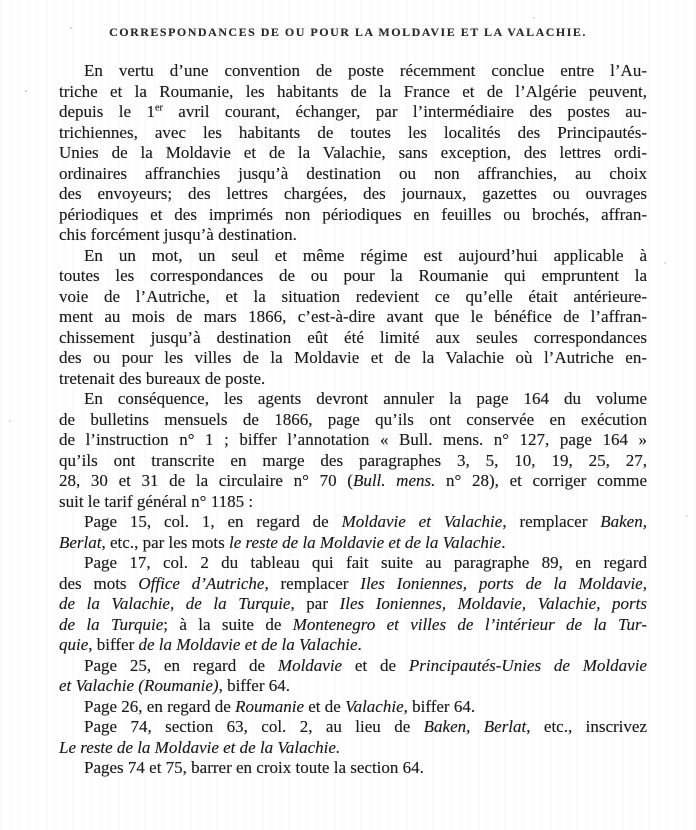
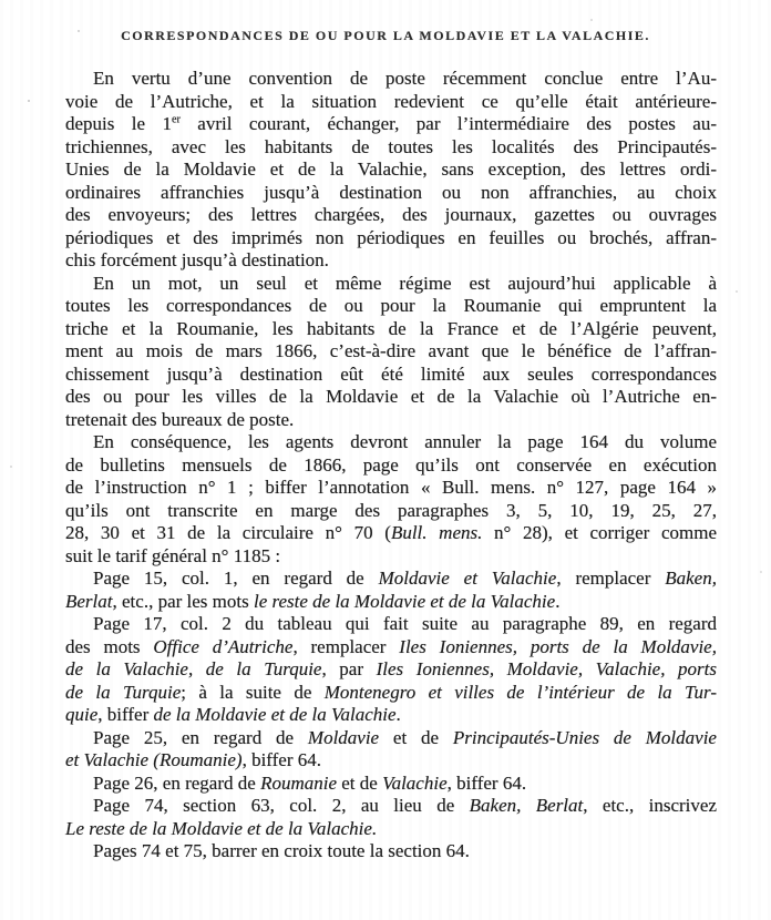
  CORRESPONDANCES DE OU POUR LA MOLDAVIE ET LA VALACHIE.
  En vertu d’une convention de poste récemment conclue entre l’Au-
- triche et la Roumanie, les habitants de la France et de l’Algérie peuvent,
+ voie de l’Autriche, et la situation redevient ce qu’elle était antérieure-
  depuis le 1er avril courant, échanger, par l’intermédiaire des postes au-
  trichiennes, avec les habitants de toutes les localités des Principautés-
  Unies de la Moldavie et de la Valachie, sans exception, des lettres ordi-
  ordinaires affranchies jusqu’à destination ou non affranchies, au choix
  des envoyeurs; des lettres chargées, des journaux, gazettes ou ouvrages
  périodiques et des imprimés non périodiques en feuilles ou brochés, affran-
  chis forcément jusqu’à destination.
  En un mot, un seul et même régime est aujourd’hui applicable à
  toutes les correspondances de ou pour la Roumanie qui empruntent la
- voie de l’Autriche, et la situation redevient ce qu’elle était antérieure-
+ triche et la Roumanie, les habitants de la France et de l’Algérie peuvent,
  ment au mois de mars 1866, c’est-à-dire avant que le bénéfice de l’affran-
  chissement jusqu’à destination eût été limité aux seules correspondances
  des ou pour les villes de la Moldavie et de la Valachie où l’Autriche en-
  tretenait des bureaux de poste.
  En conséquence, les agents devront annuler la page 164 du volume
  de bulletins mensuels de 1866, page qu’ils ont conservée en exécution
  de l’instruction n° 1 ; biffer l’annotation « Bull. mens. n° 127, page 164 »
  qu’ils ont transcrite en marge des paragraphes 3, 5, 10, 19, 25, 27,
  28, 30 et 31 de la circulaire n° 70 (Bull. mens. n° 28), et corriger comme
  suit le tarif général n° 1185 :
  Page 15, col. 1, en regard de Moldavie et Valachie, remplacer Baken,
  Berlat, etc., par les mots le reste de la Moldavie et de la Valachie.
  Page 17, col. 2 du tableau qui fait suite au paragraphe 89, en regard
  des mots Office d’Autriche, remplacer Iles Ioniennes, ports de la Moldavie,
  de la Valachie, de la Turquie, par Iles Ioniennes, Moldavie, Valachie, ports
  de la Turquie; à la suite de Montenegro et villes de l’intérieur de la Tur-
  quie, biffer de la Moldavie et de la Valachie.
  Page 25, en regard de Moldavie et de Principautés-Unies de Moldavie
  et Valachie (Roumanie), biffer 64.
  Page 26, en regard de Roumanie et de Valachie, biffer 64.
  Page 74, section 63, col. 2, au lieu de Baken, Berlat, etc., inscrivez
  Le reste de la Moldavie et de la Valachie.
  Pages 74 et 75, barrer en croix toute la section 64.
